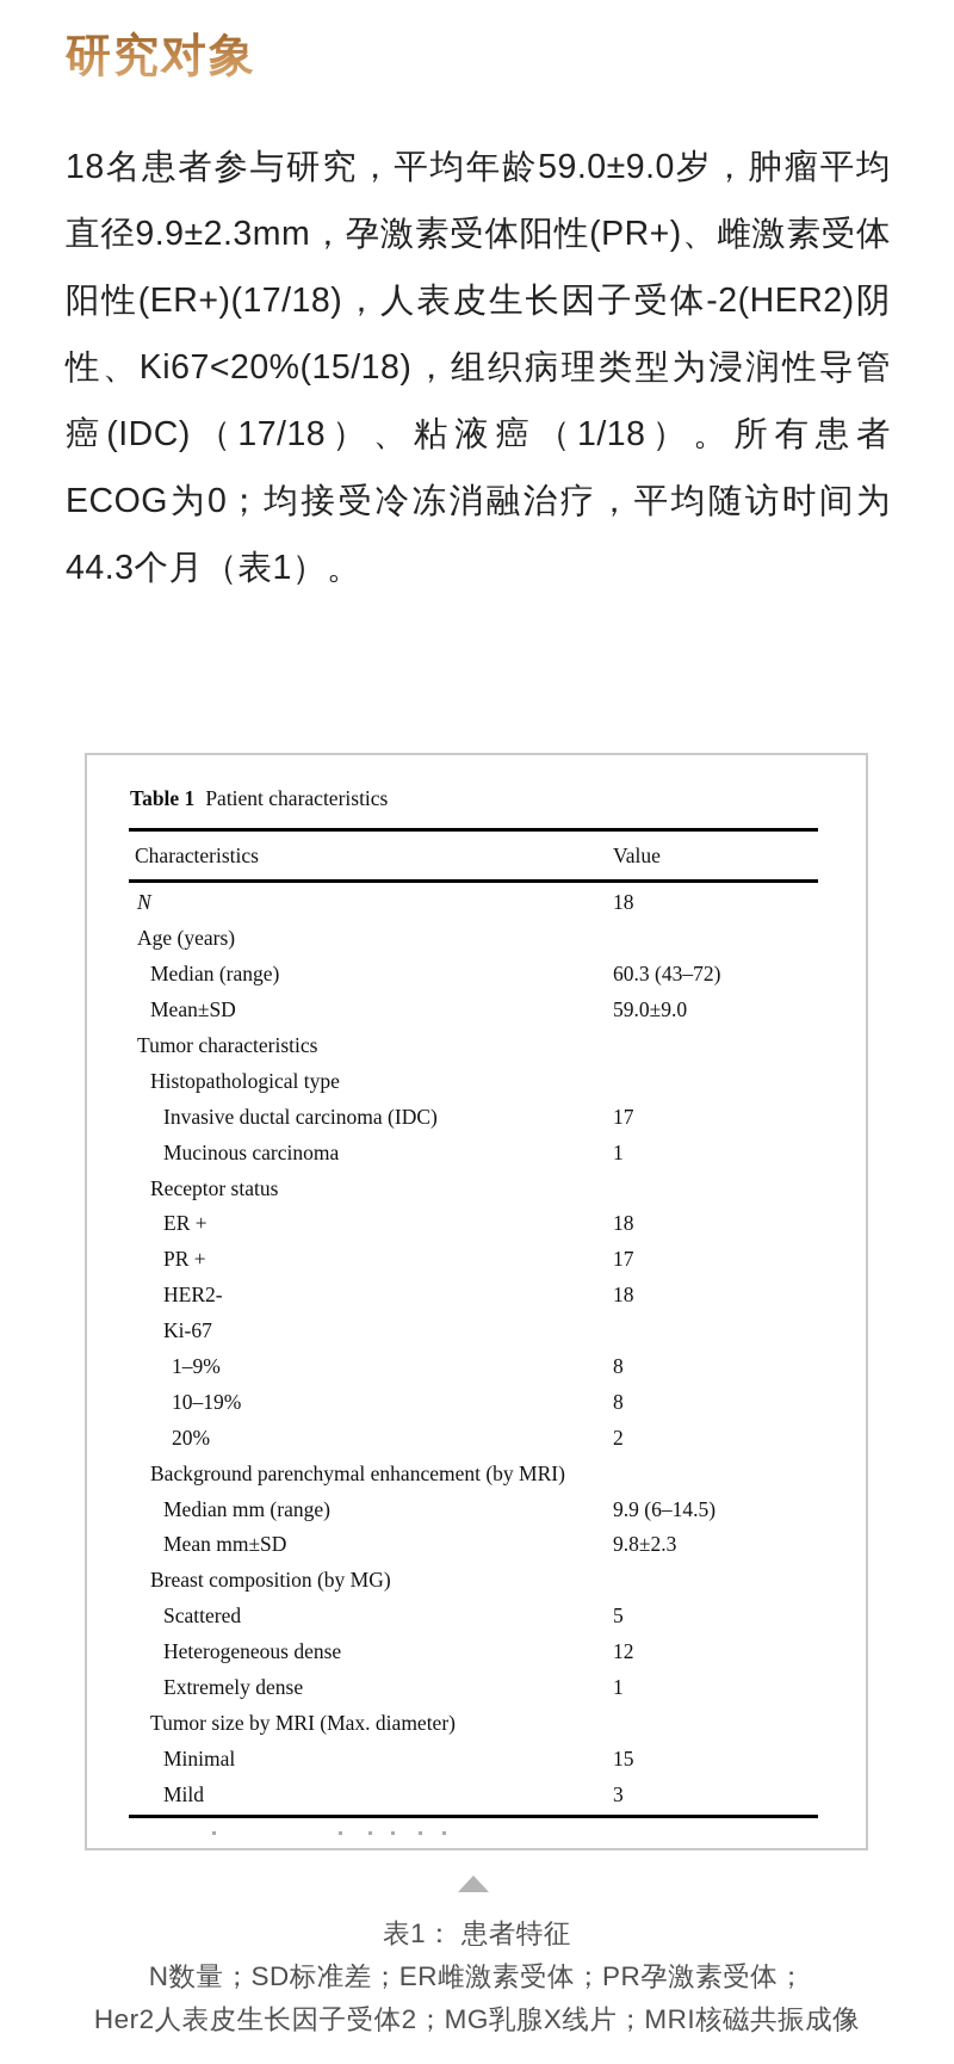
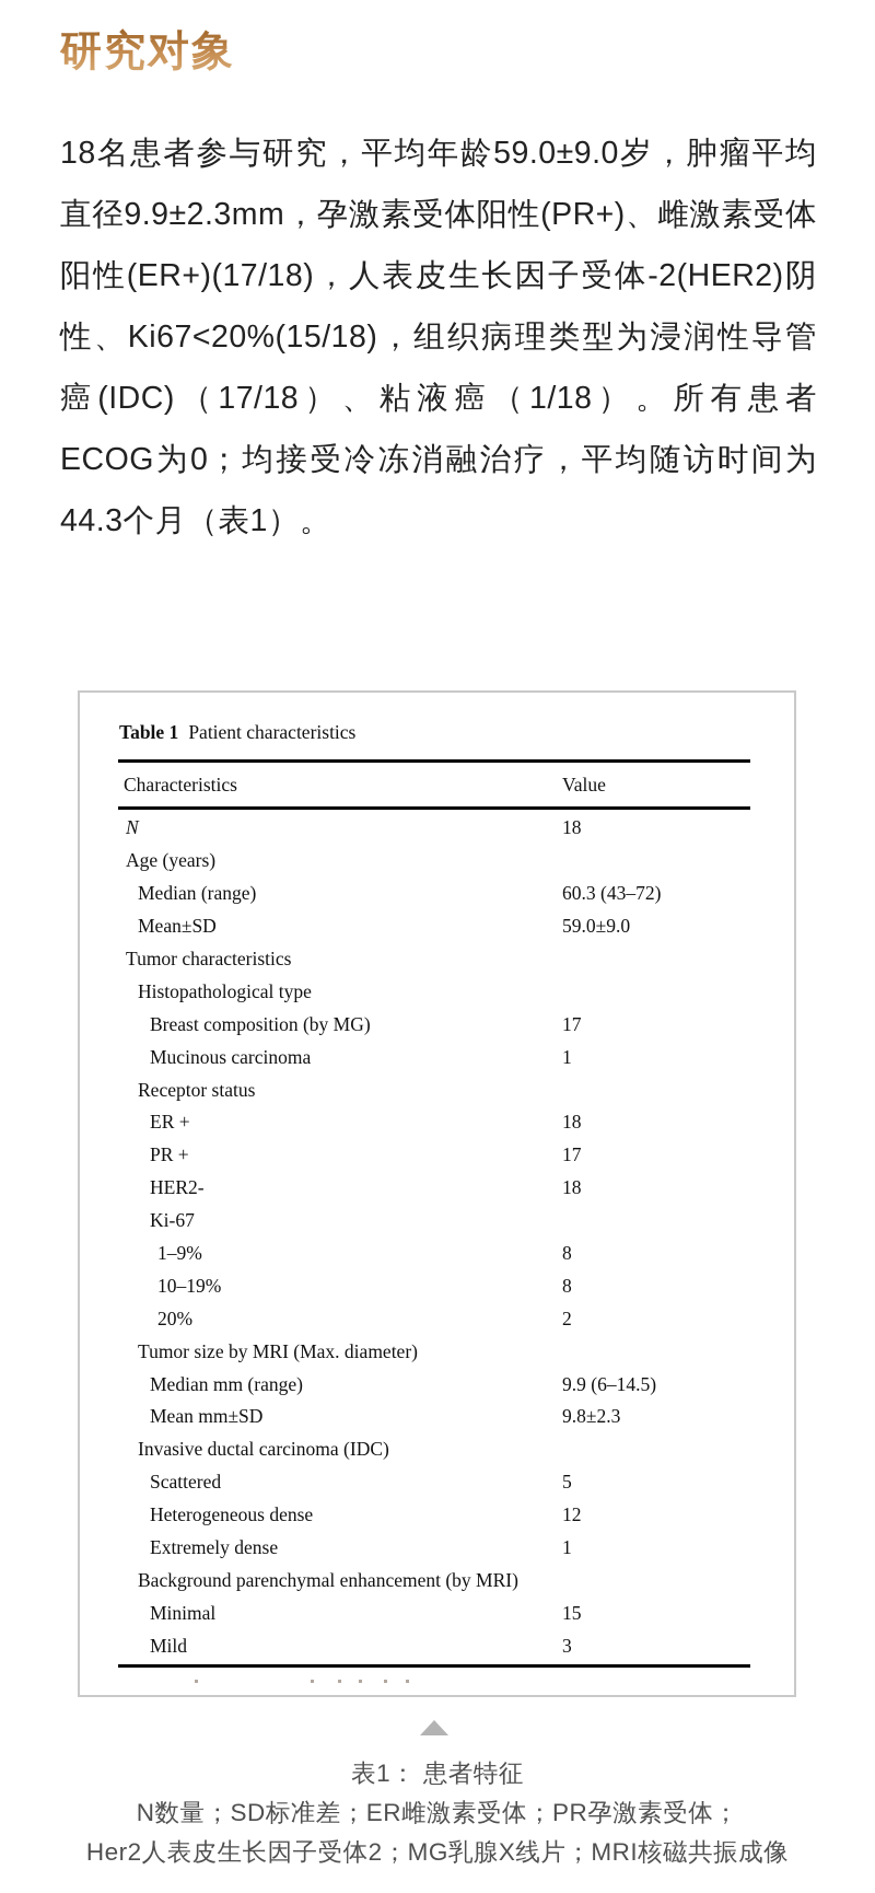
  研究对象
  18名患者参与研究，平均年龄59.0±9.0岁，肿瘤平均直径9.9±2.3mm，孕激素受体阳性(PR+)、雌激素受体阳性(ER+)(17/18)，人表皮生长因子受体-2(HER2)阴性、Ki67<20%(15/18)，组织病理类型为浸润性导管癌(IDC)（17/18）、粘液癌（1/18）。所有患者ECOG为0；均接受冷冻消融治疗，平均随访时间为44.3个月（表1）。
  Table 1 Patient characteristics
  Characteristics
  Value
  N
  18
  Age (years)
  Median (range)
  60.3 (43–72)
  Mean±SD
  59.0±9.0
  Tumor characteristics
  Histopathological type
- Invasive ductal carcinoma (IDC)
+ Breast composition (by MG)
  17
  Mucinous carcinoma
  1
  Receptor status
  ER +
  18
  PR +
  17
  HER2-
  18
  Ki-67
  1–9%
  8
  10–19%
  8
  20%
  2
- Background parenchymal enhancement (by MRI)
+ Tumor size by MRI (Max. diameter)
  Median mm (range)
  9.9 (6–14.5)
  Mean mm±SD
  9.8±2.3
- Breast composition (by MG)
+ Invasive ductal carcinoma (IDC)
  Scattered
  5
  Heterogeneous dense
  12
  Extremely dense
  1
- Tumor size by MRI (Max. diameter)
+ Background parenchymal enhancement (by MRI)
  Minimal
  15
  Mild
  3
  表1： 患者特征
  N数量；SD标准差；ER雌激素受体；PR孕激素受体；
  Her2人表皮生长因子受体2；MG乳腺X线片；MRI核磁共振成像
